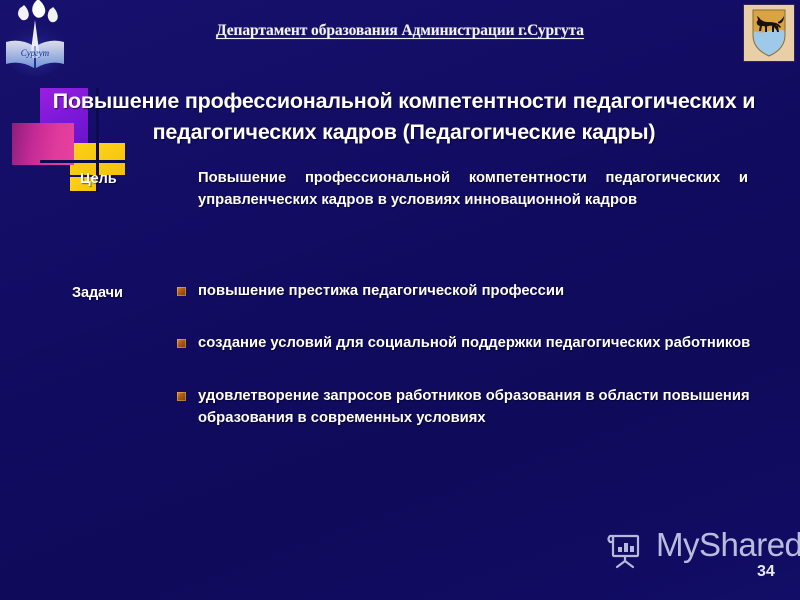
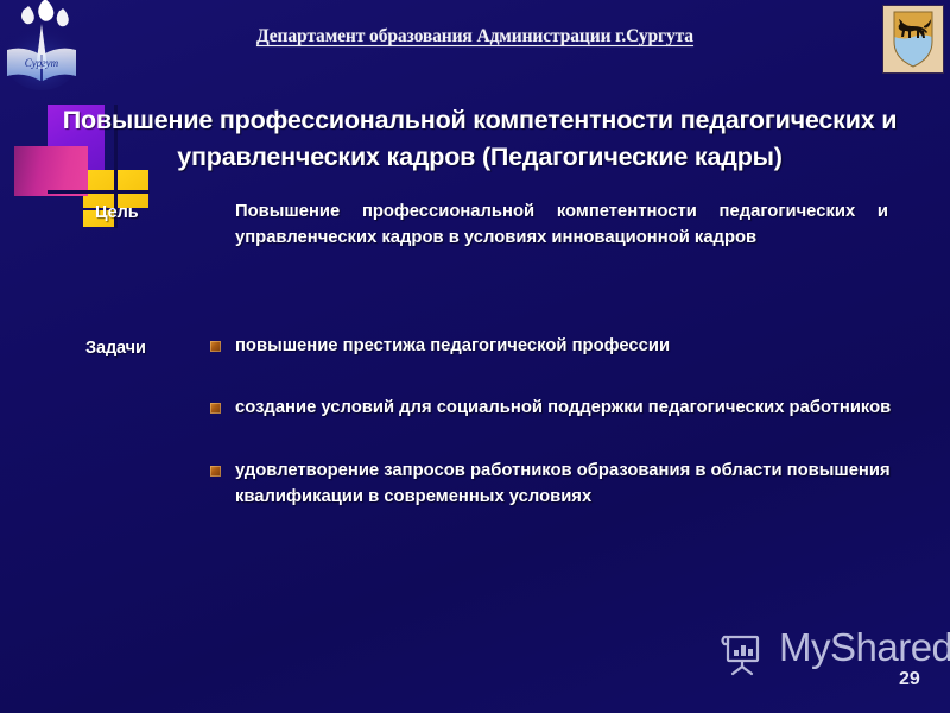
  Сургут
  Департамент образования Администрации г.Сургута
- Повышение профессиональной компетентности педагогических и педагогических кадров (Педагогические кадры)
+ Повышение профессиональной компетентности педагогических и управленческих кадров (Педагогические кадры)
  Цель
  Повышение профессиональной компетентности педагогических и управленческих кадров в условиях инновационной кадров
  Задачи
  повышение престижа педагогической профессии
  создание условий для социальной поддержки педагогических работников
- удовлетворение запросов работников образования в области повышения образования в современных условиях
+ удовлетворение запросов работников образования в области повышения квалификации в современных условиях
  MyShared
- 34
+ 29
